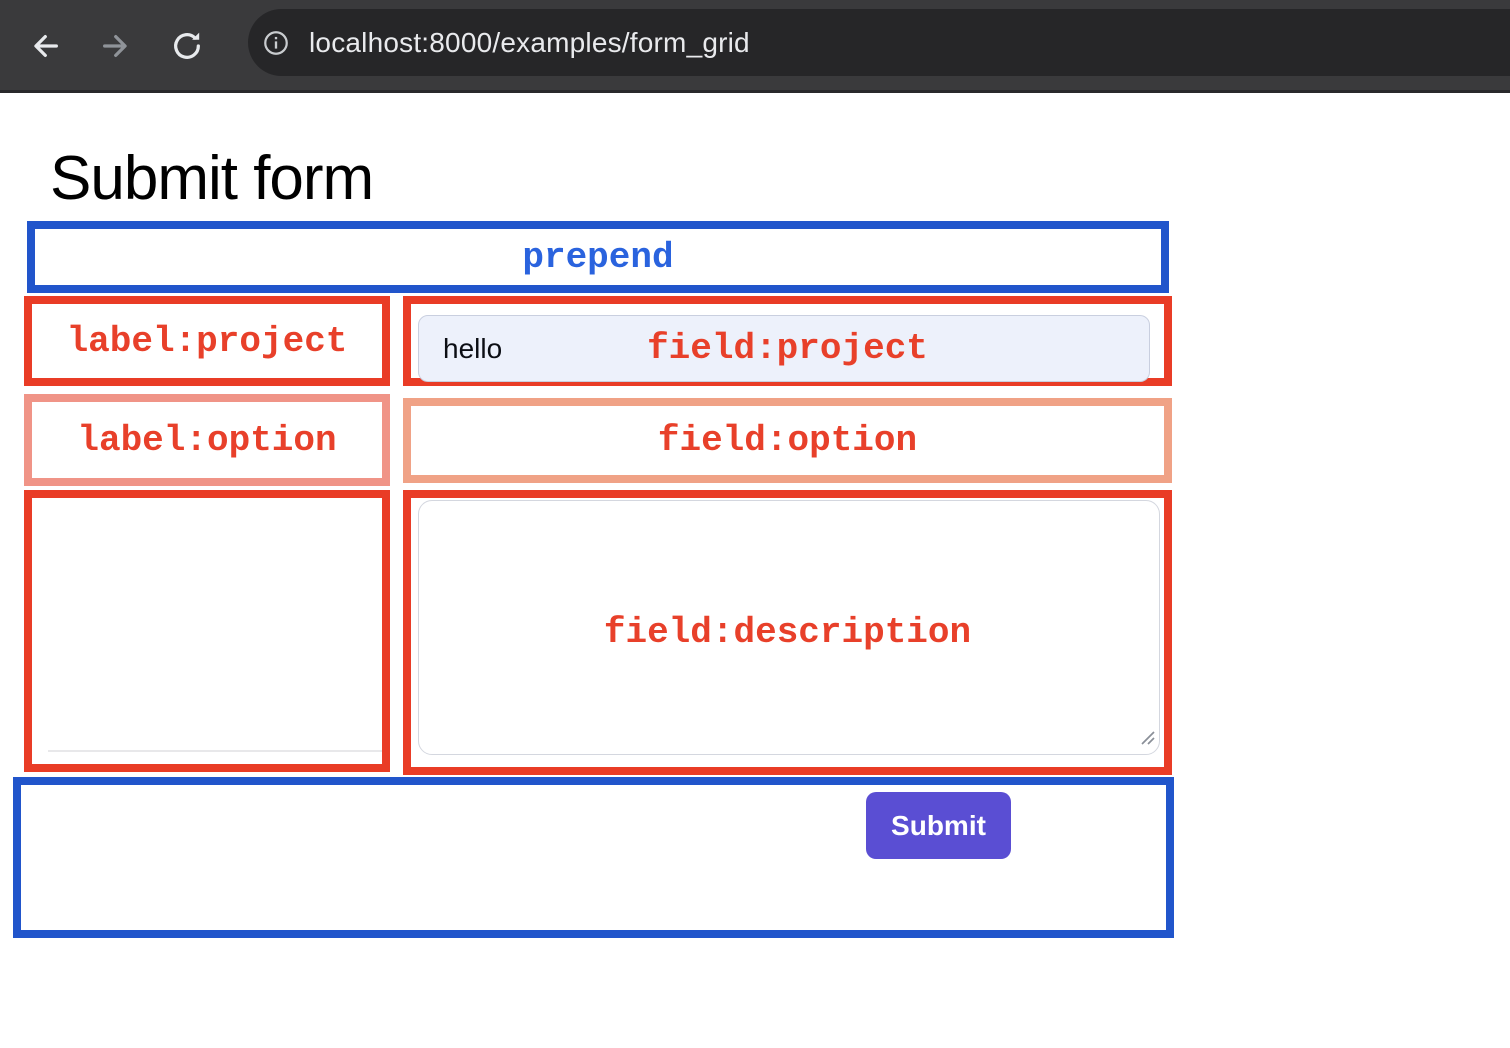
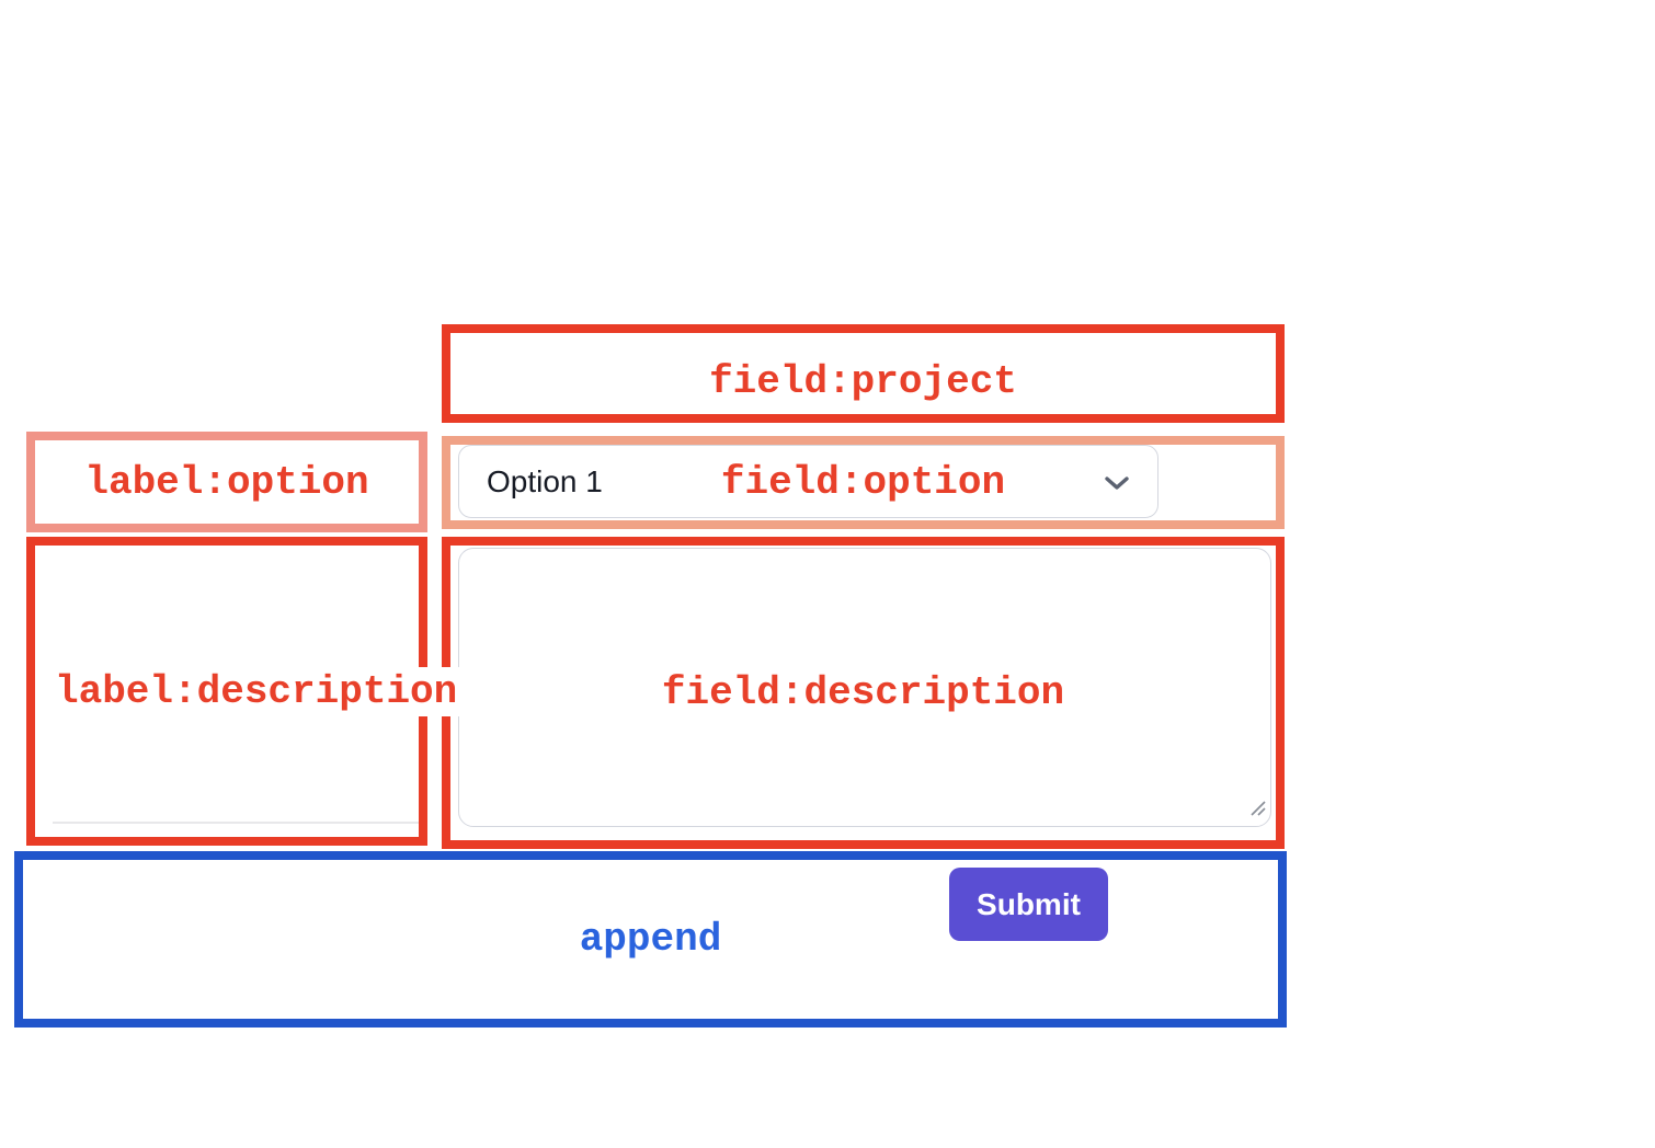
- localhost:8000/examples/form_grid
- Submit form
- prepend
- label:project
- hello
  field:project
  label:option
+ Option 1
  field:option
+ label:description
  field:description
+ append
  Submit
